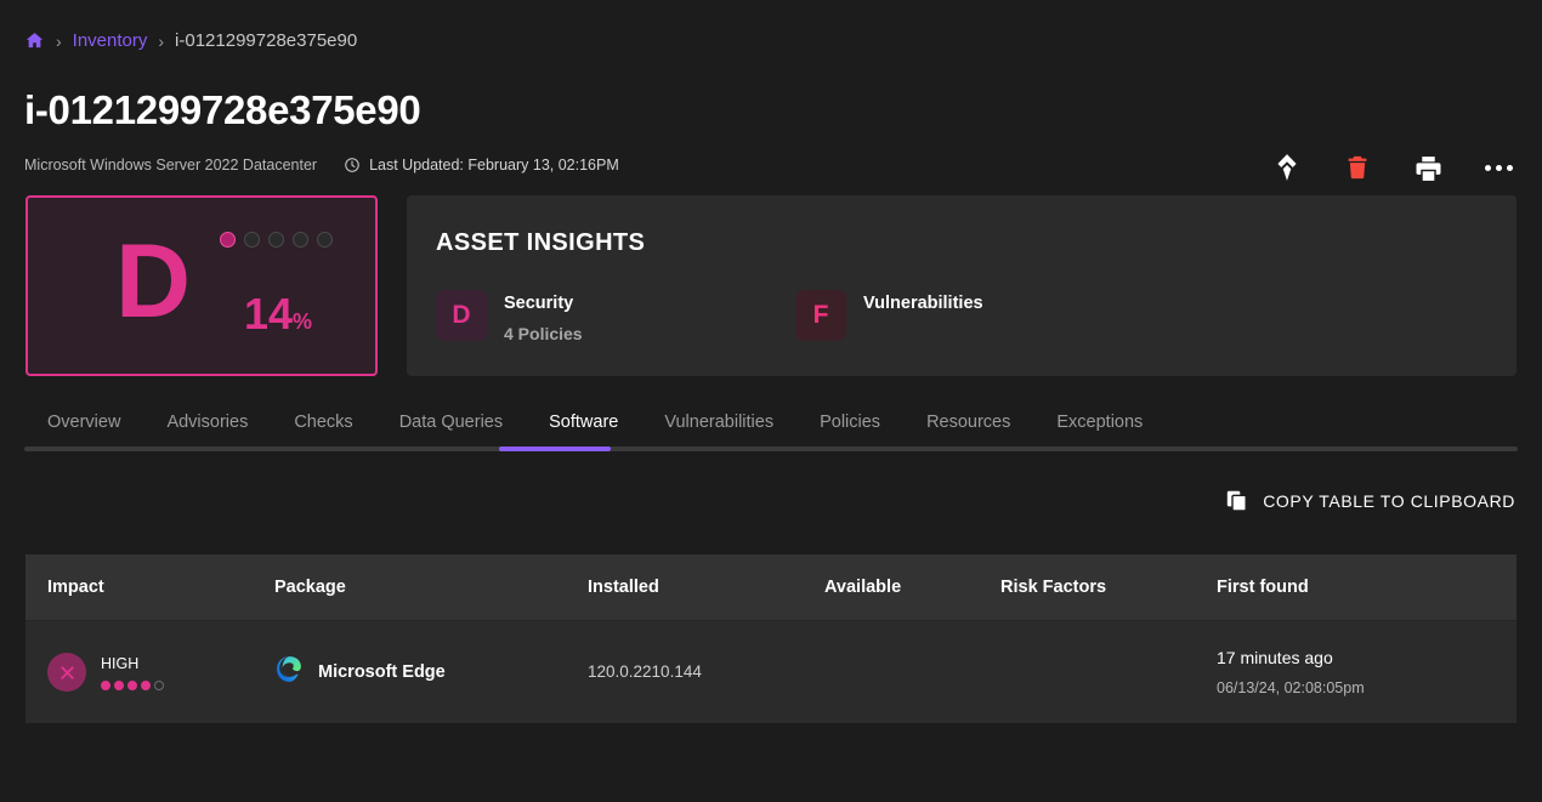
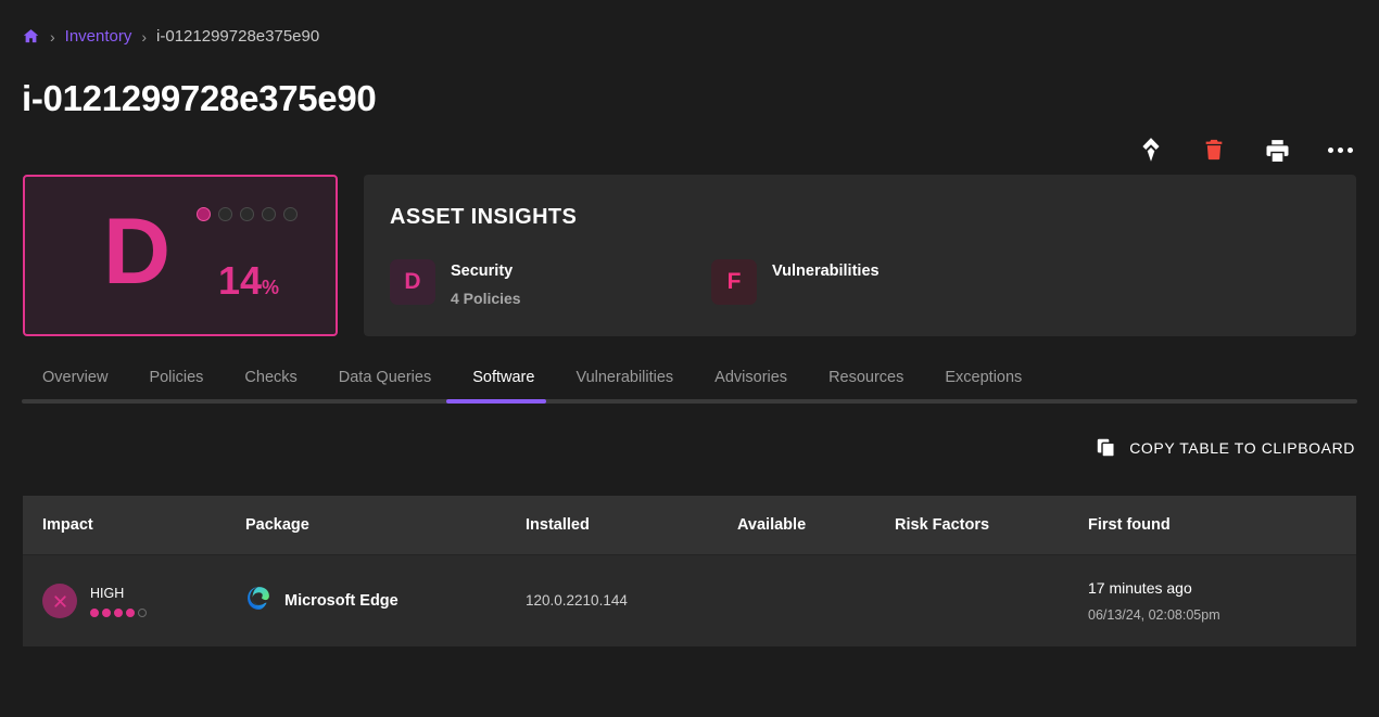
  ›
  Inventory
  ›
  i-0121299728e375e90
  i-0121299728e375e90
- Microsoft Windows Server 2022 Datacenter
- Last Updated: February 13, 02:16PM
  D
  14%
  ASSET INSIGHTS
  D
  Security
  4 Policies
  F
  Vulnerabilities
  Overview
- Advisories
+ Policies
  Checks
  Data Queries
  Software
  Vulnerabilities
- Policies
+ Advisories
  Resources
  Exceptions
  COPY TABLE TO CLIPBOARD
  Impact
  Package
  Installed
  Available
  Risk Factors
  First found
  HIGH
  Microsoft Edge
  120.0.2210.144
  17 minutes ago
  06/13/24, 02:08:05pm
